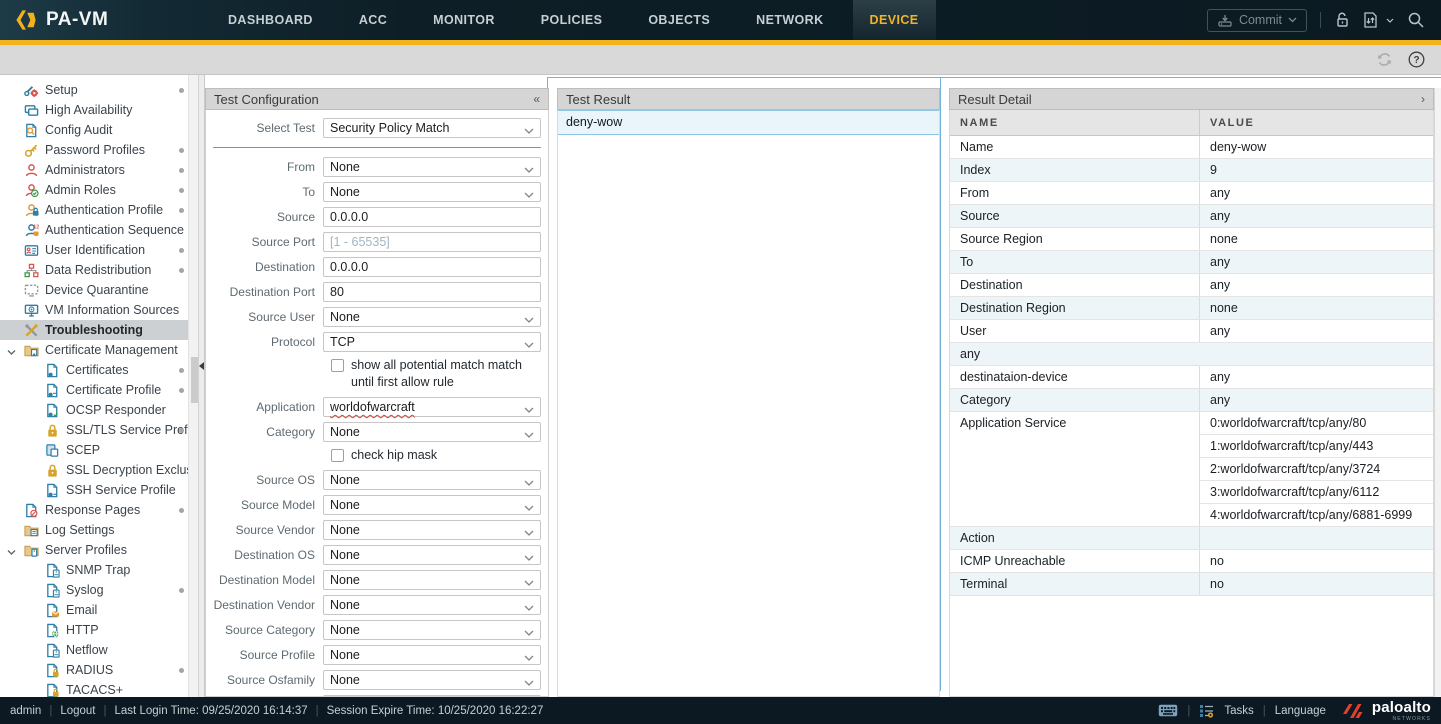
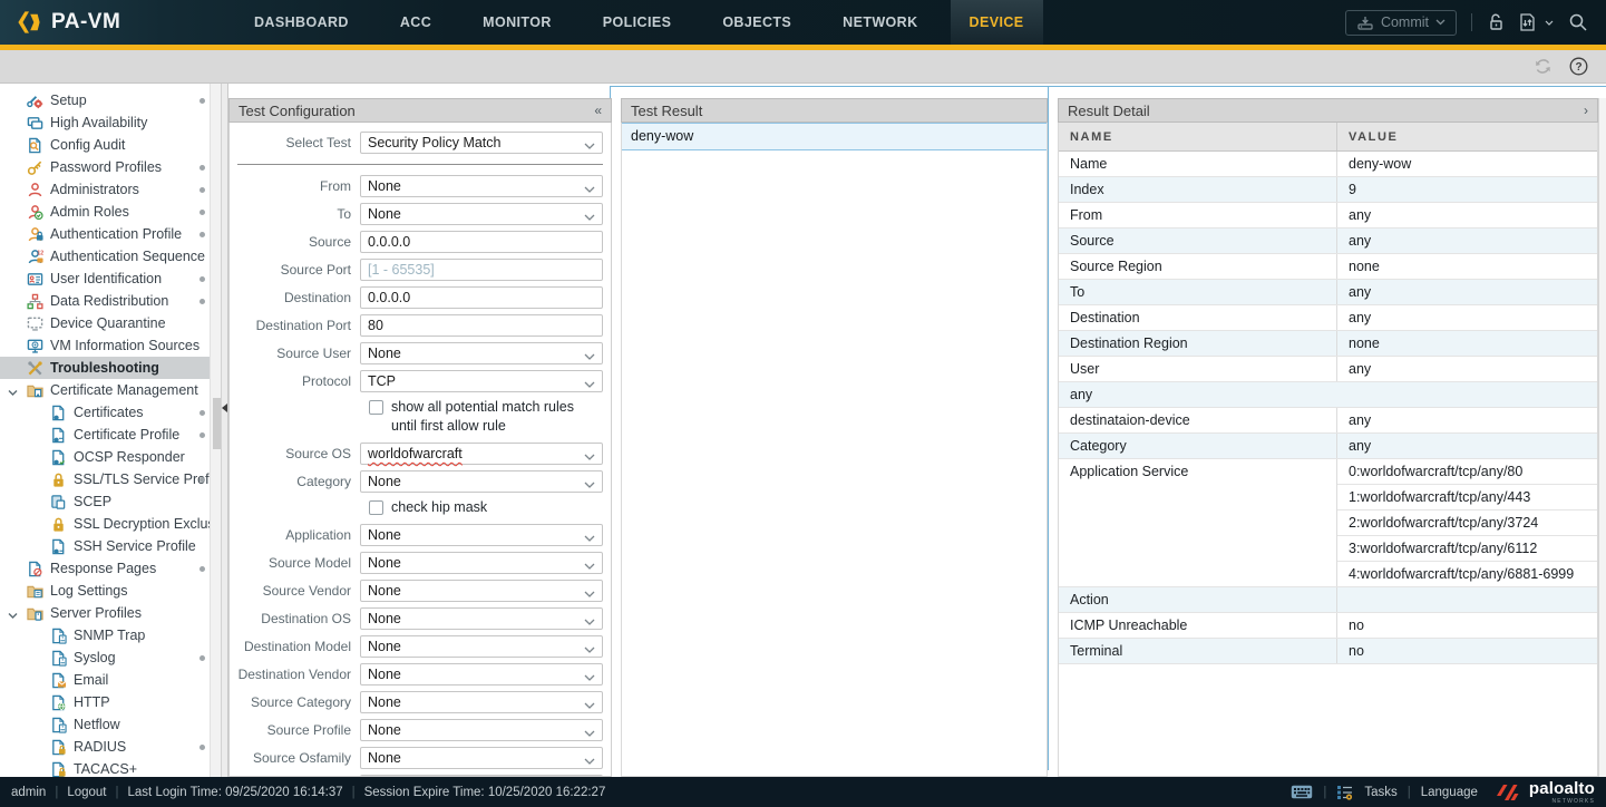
  PA-VM
  DASHBOARD
  ACC
  MONITOR
  POLICIES
  OBJECTS
  NETWORK
  DEVICE
  Commit
  ?
  Setup
  High Availability
  Config Audit
  Password Profiles
  Administrators
  Admin Roles
  Authentication Profile
  Authentication Sequence
  User Identification
  Data Redistribution
  Device Quarantine
  VM Information Sources
  Troubleshooting
  Certificate Management
  Certificates
  Certificate Profile
  OCSP Responder
  SSL/TLS Service Prf
  SCEP
  SSL Decryption Exclu
  SSH Service Profile
  Response Pages
  Log Settings
  Server Profiles
  SNMP Trap
  Syslog
  Email
  HTTP
  Netflow
  RADIUS
  TACACS+
  Test Configuration
  «
  Select Test
  Security Policy Match
  From
  None
  To
  None
  Source
  0.0.0.0
  Source Port
  [1 - 65535]
  Destination
  0.0.0.0
  Destination Port
  80
  Source User
  None
  Protocol
  TCP
- show all potential match match until first allow rule
+ show all potential match rules until first allow rule
- Application
+ Source OS
  worldofwarcraft
  Category
  None
  check hip mask
- Source OS
+ Application
  None
  Source Model
  None
  Source Vendor
  None
  Destination OS
  None
  Destination Model
  None
  Destination Vendor
  None
  Source Category
  None
  Source Profile
  None
  Source Osfamily
  None
  Test Result
  deny-wow
  Result Detail
  ›
  NAME
  VALUE
  Name
  deny-wow
  Index
  9
  From
  any
  Source
  any
  Source Region
  none
  To
  any
  Destination
  any
  Destination Region
  none
  User
  any
  any
  destinataion-device
  any
  Category
  any
  Application Service
  0:worldofwarcraft/tcp/any/80
  1:worldofwarcraft/tcp/any/443
  2:worldofwarcraft/tcp/any/3724
  3:worldofwarcraft/tcp/any/6112
  4:worldofwarcraft/tcp/any/6881-6999
  Action
  ICMP Unreachable
  no
  Terminal
  no
  admin
  |
  Logout
  |
  Last Login Time: 09/25/2020 16:14:37
  |
  Session Expire Time: 10/25/2020 16:22:27
  |
  Tasks
  |
  Language
  paloalto
